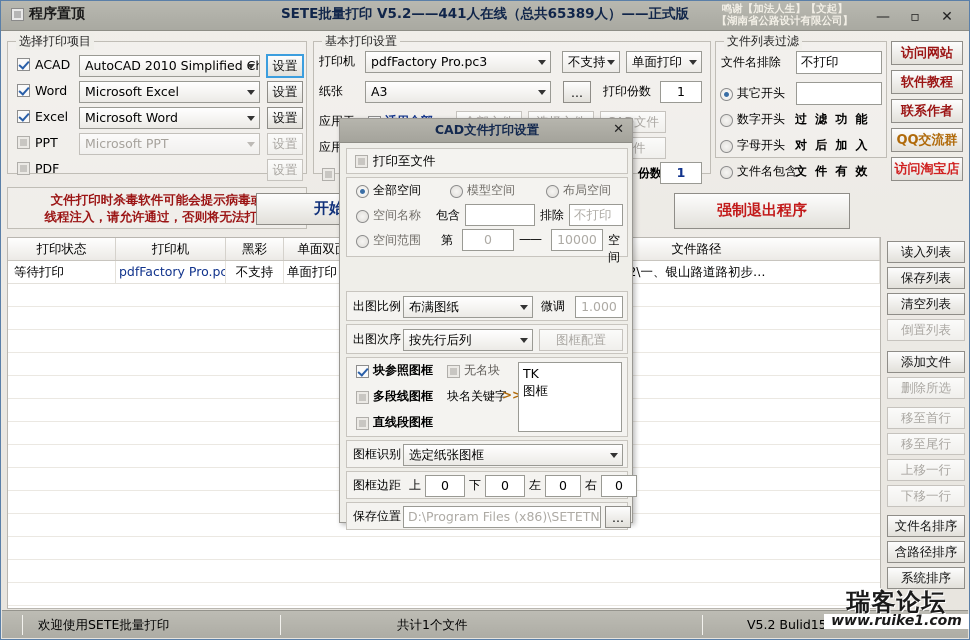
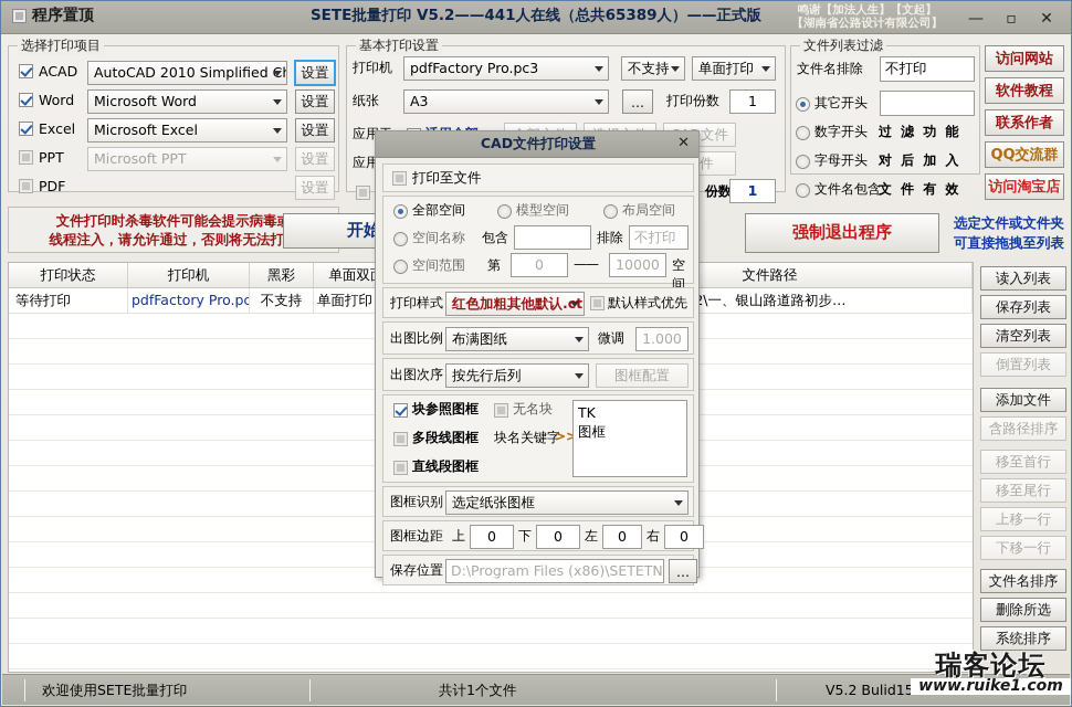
  程序置顶
  SETE批量打印 V5.2——441人在线（总共65389人）——正式版
  鸣谢【加法人生】【文起】
  【湖南省公路设计有限公司】
  —
  ▫
  ✕
  选择打印项目
  ACAD
  AutoCAD 2010 Simplified C
  设置
  Word
- Microsoft Excel
+ Microsoft Word
  设置
  Excel
- Microsoft Word
+ Microsoft Excel
  设置
  PPT
  Microsoft PPT
  设置
  PDF
  设置
  基本打印设置
  打印机
  pdfFactory Pro.pc3
  不支持
  单面打印
  纸张
  A3
  ...
  打印份数
  1
  应用
  份数
  1
  文件列表过滤
  文件名排除
  不打印
  其它开头
  数字开头
  过 滤 功 能
  字母开头
  对 后 加 入
  文件名包含
  文 件 有 效
  访问网站
  软件教程
  联系作者
  QQ交流群
  访问淘宝店
  文件打印时杀毒软件可能会提示病毒
  线程注入，请允许通过，否则将无法打
  强制退出程序
+ 选定文件或文件夹
+ 可直接拖拽至列表
  打印状态
  打印机
  黑彩
  单面双
  文件路径
  等待打印
  pdfFactory Pro.pc
  不支持
  单面打印
  读入列表
  保存列表
  清空列表
  倒置列表
  添加文件
- 删除所选
+ 含路径排序
  移至首行
  移至尾行
  上移一行
  下移一行
  文件名排序
- 含路径排序
+ 删除所选
  系统排序
  欢迎使用SETE批量打印
  共计1个文件
  V5.2 Bulid15
  瑞客论坛
  www.ruike1.com
  CAD文件打印设置
  ✕
  打印至文件
  全部空间
  模型空间
  布局空间
  空间名称
  包含
  排除
  不打印
  空间范围
  第
  0
  ——
  10000
  空间
+ 打印样式
+ 红色加粗其他默认.ct
+ 默认样式优先
  出图比例
  布满图纸
  微调
  1.000
  出图次序
  按先行后列
  图框配置
  块参照图框
  无名块
  多段线图框
  块名关键字
  直线段图框
  TK
  图框
  图框识别
  选定纸张图框
  图框边距
  上
  0
  下
  0
  左
  0
  右
  0
  保存位置
  D:\Program Files (x86)\SETETN
  ...
